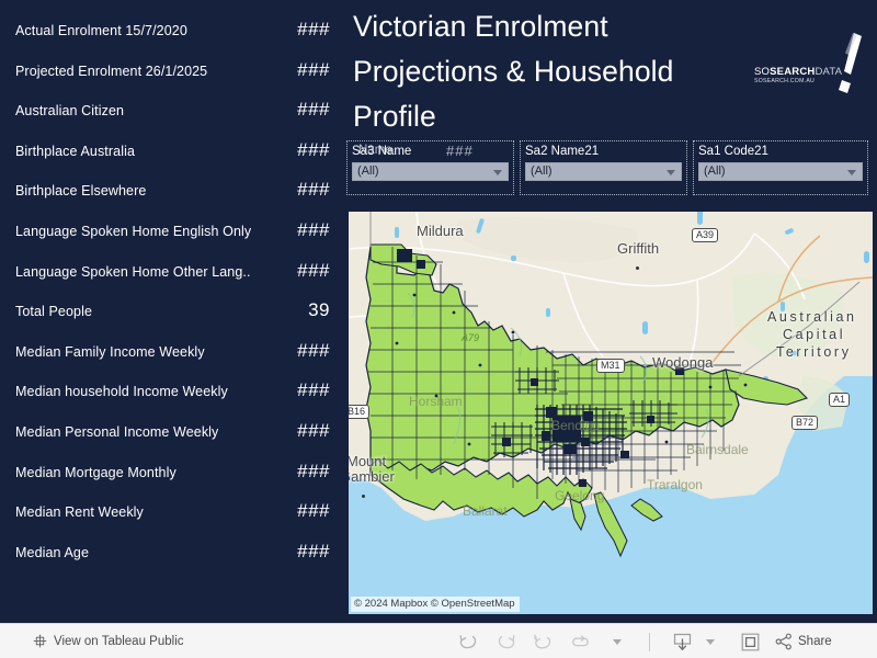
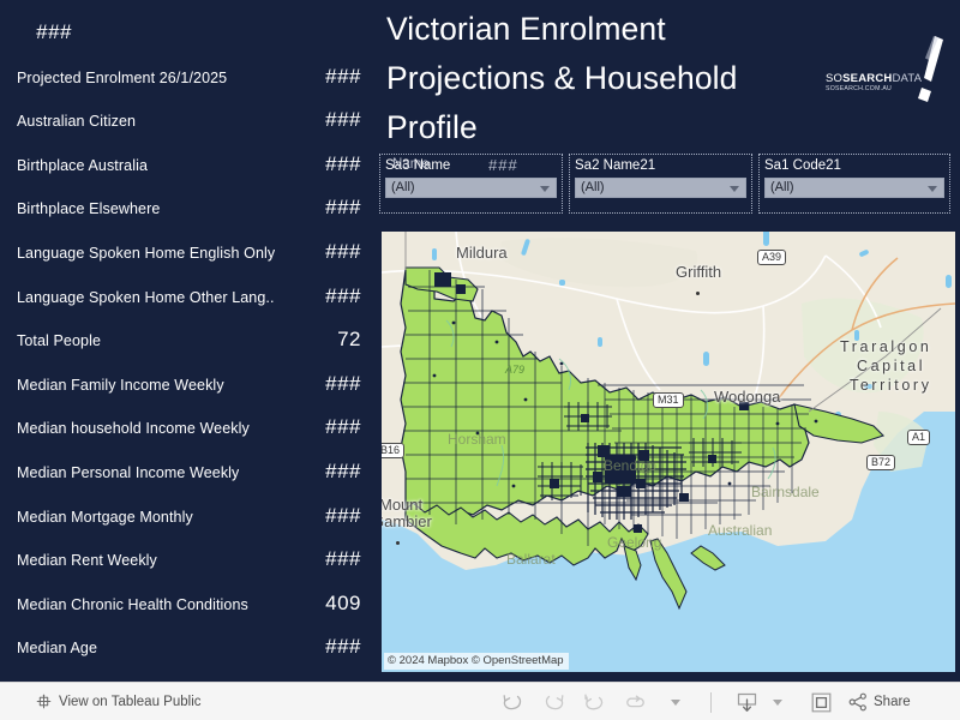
- Actual Enrolment 15/7/2020
  ###
  Projected Enrolment 26/1/2025
  ###
  Australian Citizen
  ###
  Birthplace Australia
  ###
  Birthplace Elsewhere
  ###
  Language Spoken Home English Only
  ###
  Language Spoken Home Other Lang..
  ###
  Total People
- 39
+ 72
  Median Family Income Weekly
  ###
  Median household Income Weekly
  ###
  Median Personal Income Weekly
  ###
  Median Mortgage Monthly
  ###
  Median Rent Weekly
  ###
+ Median Chronic Health Conditions
+ 409
  Median Age
  ###
  Victorian Enrolment Projections & Household Profile
  SOSEARCHDATA
  Sa3 Name
  Name
  ###
  (All)
  Sa2 Name21
  (All)
  Sa1 Code21
  (All)
  Mildura
  Griffith
  Wodonga
- Australian
+ Traralgon
  Capital
  Territory
  Mount
  ambier
  Horsham
  Bendigo
  Bairnsdale
  Geelong
- Traralgon
+ Australian
  Ballarat
  A39
  A1
  B72
  B16
  M31
  A79
  © 2024 Mapbox © OpenStreetMap
  View on Tableau Public
  Share
